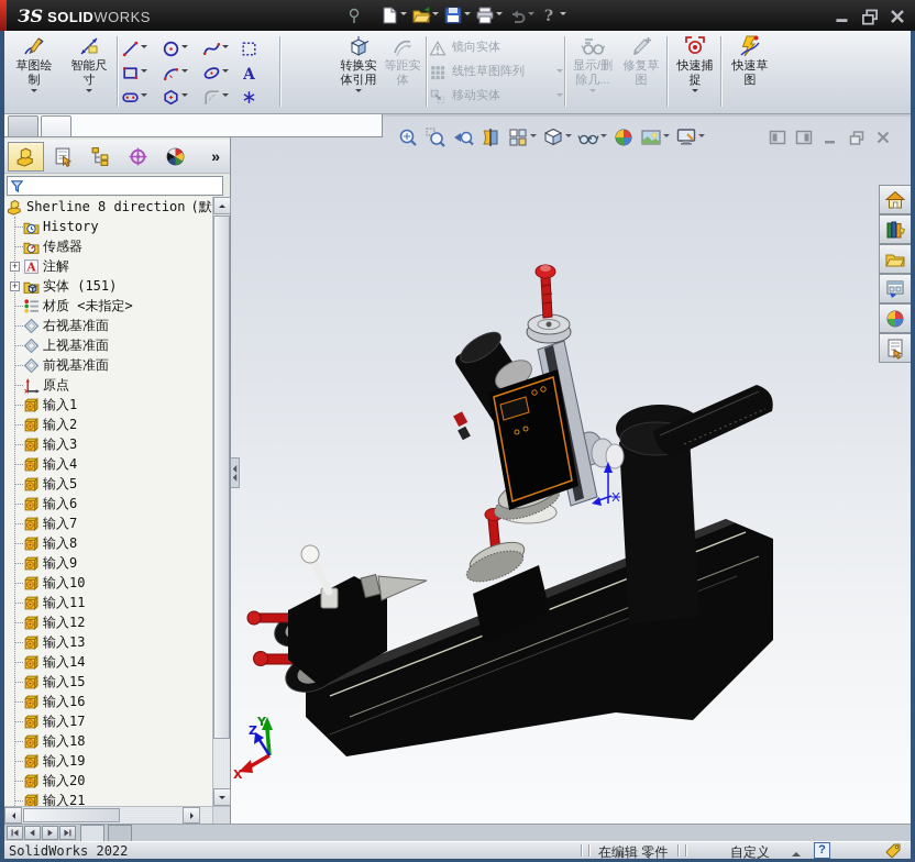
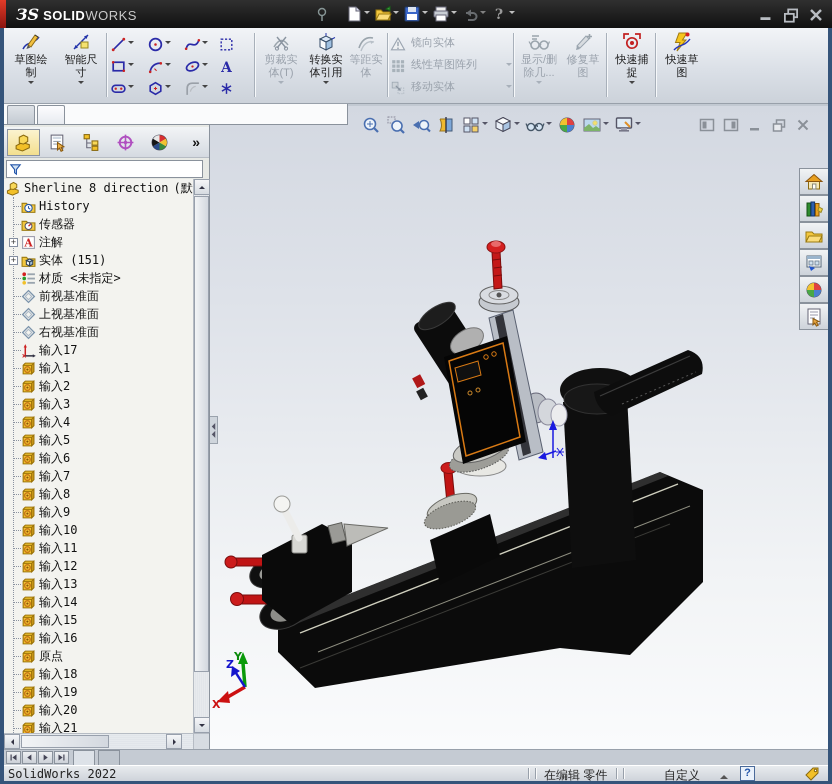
  ЗS
  SOLID
  WORKS
  ?
  草图绘制
  智能尺寸
  A
+ 剪裁实体(T)
  转换实体引用
  等距实体
  镜向实体
  线性草图阵列
  移动实体
  显示/删除几...
  修复草图
  快速捕捉
  快速草图
  Y
  X
  Z
  »
  Sherline 8 direction
  History
  传感器
  +
  A
  注解
  +
  实体 (151)
  材质 <未指定>
- 右视基准面
+ 前视基准面
  上视基准面
- 前视基准面
+ 右视基准面
- 原点
+ 输入17
  输入1
  输入2
  输入3
  输入4
  输入5
  输入6
  输入7
  输入8
  输入9
  输入10
  输入11
  输入12
  输入13
  输入14
  输入15
  输入16
- 输入17
+ 原点
  输入18
  输入19
  输入20
  输入21
  SolidWorks 2022
  在编辑 零件
  自定义
  ?
